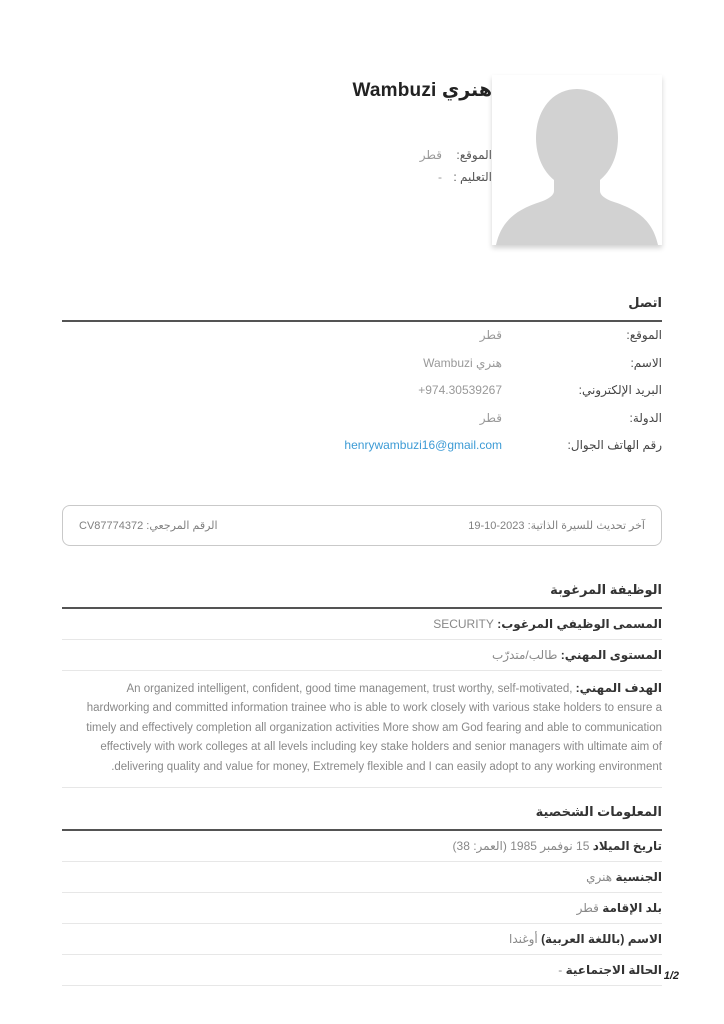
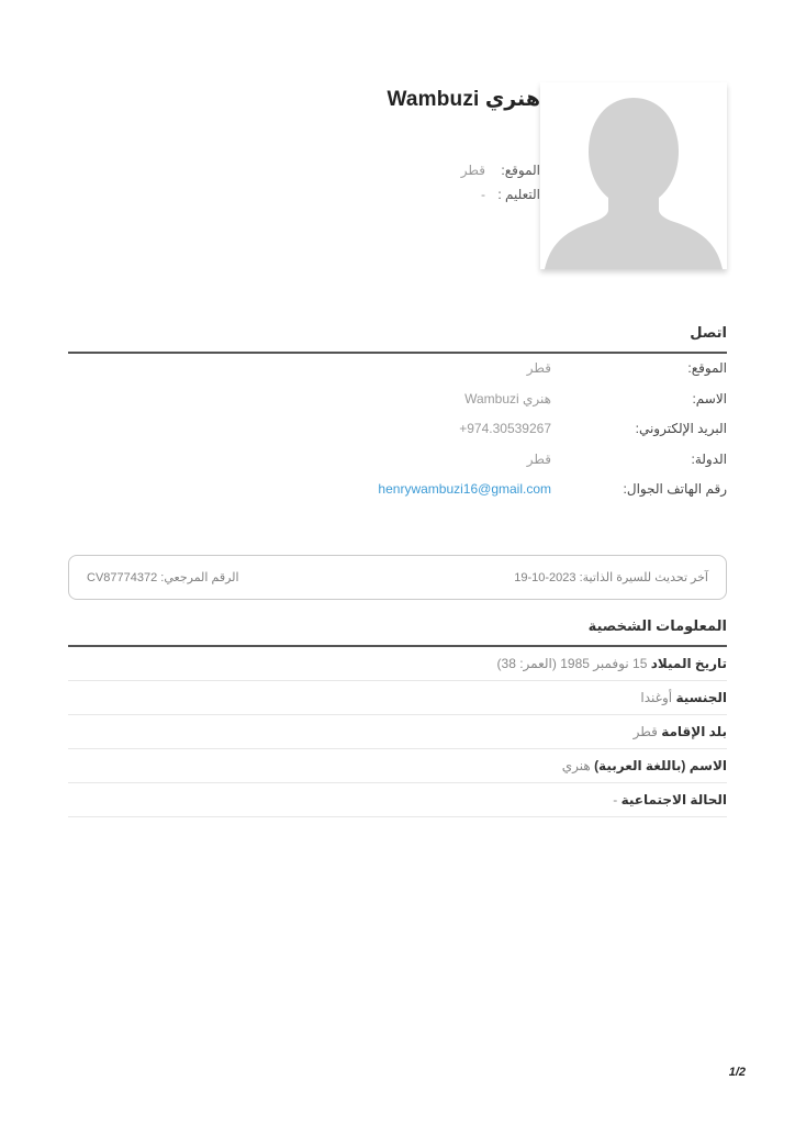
  هنري Wambuzi
  الموقع:
  قطر
  التعليم :
  -
  اتصل
  الموقع:
  قطر
  الاسم:
  هنري Wambuzi
  البريد الإلكتروني:
  +974.30539267
  الدولة:
  قطر
  رقم الهاتف الجوال:
  henrywambuzi16@gmail.com
  آخر تحديث للسيرة الذاتية: 19-10-2023
  الرقم المرجعي: CV87774372
- الوظيفة المرغوبة
- المسمى الوظيفي المرغوب: SECURITY
- المستوى المهني: طالب/متدرّب
- الهدف المهني: An organized intelligent, confident, good time management, trust worthy, self-motivated, hardworking and committed information trainee who is able to work closely with various stake holders to ensure a timely and effectively completion all organization activities More show am God fearing and able to communication effectively with work colleges at all levels including key stake holders and senior managers with ultimate aim of delivering quality and value for money, Extremely flexible and I can easily adopt to any working environment.
  المعلومات الشخصية
  تاريخ الميلاد 15 نوفمبر 1985 (العمر: 38)
- الجنسية هنري
+ الجنسية أوغندا
  بلد الإقامة قطر
- الاسم (باللغة العربية) أوغندا
+ الاسم (باللغة العربية) هنري
  الحالة الاجتماعية -
  1/2
